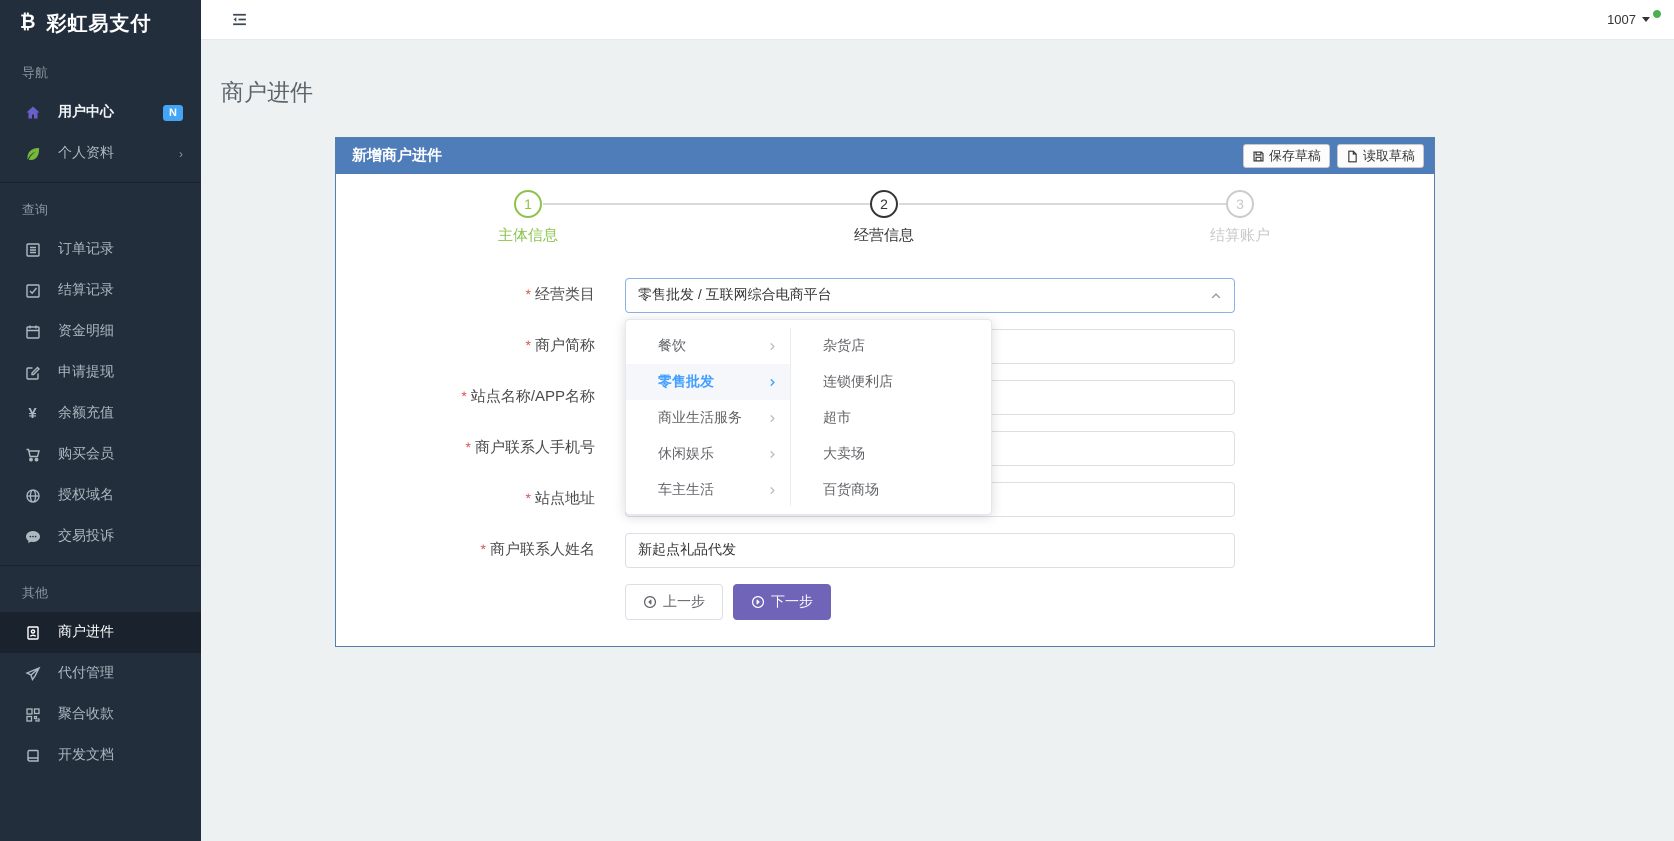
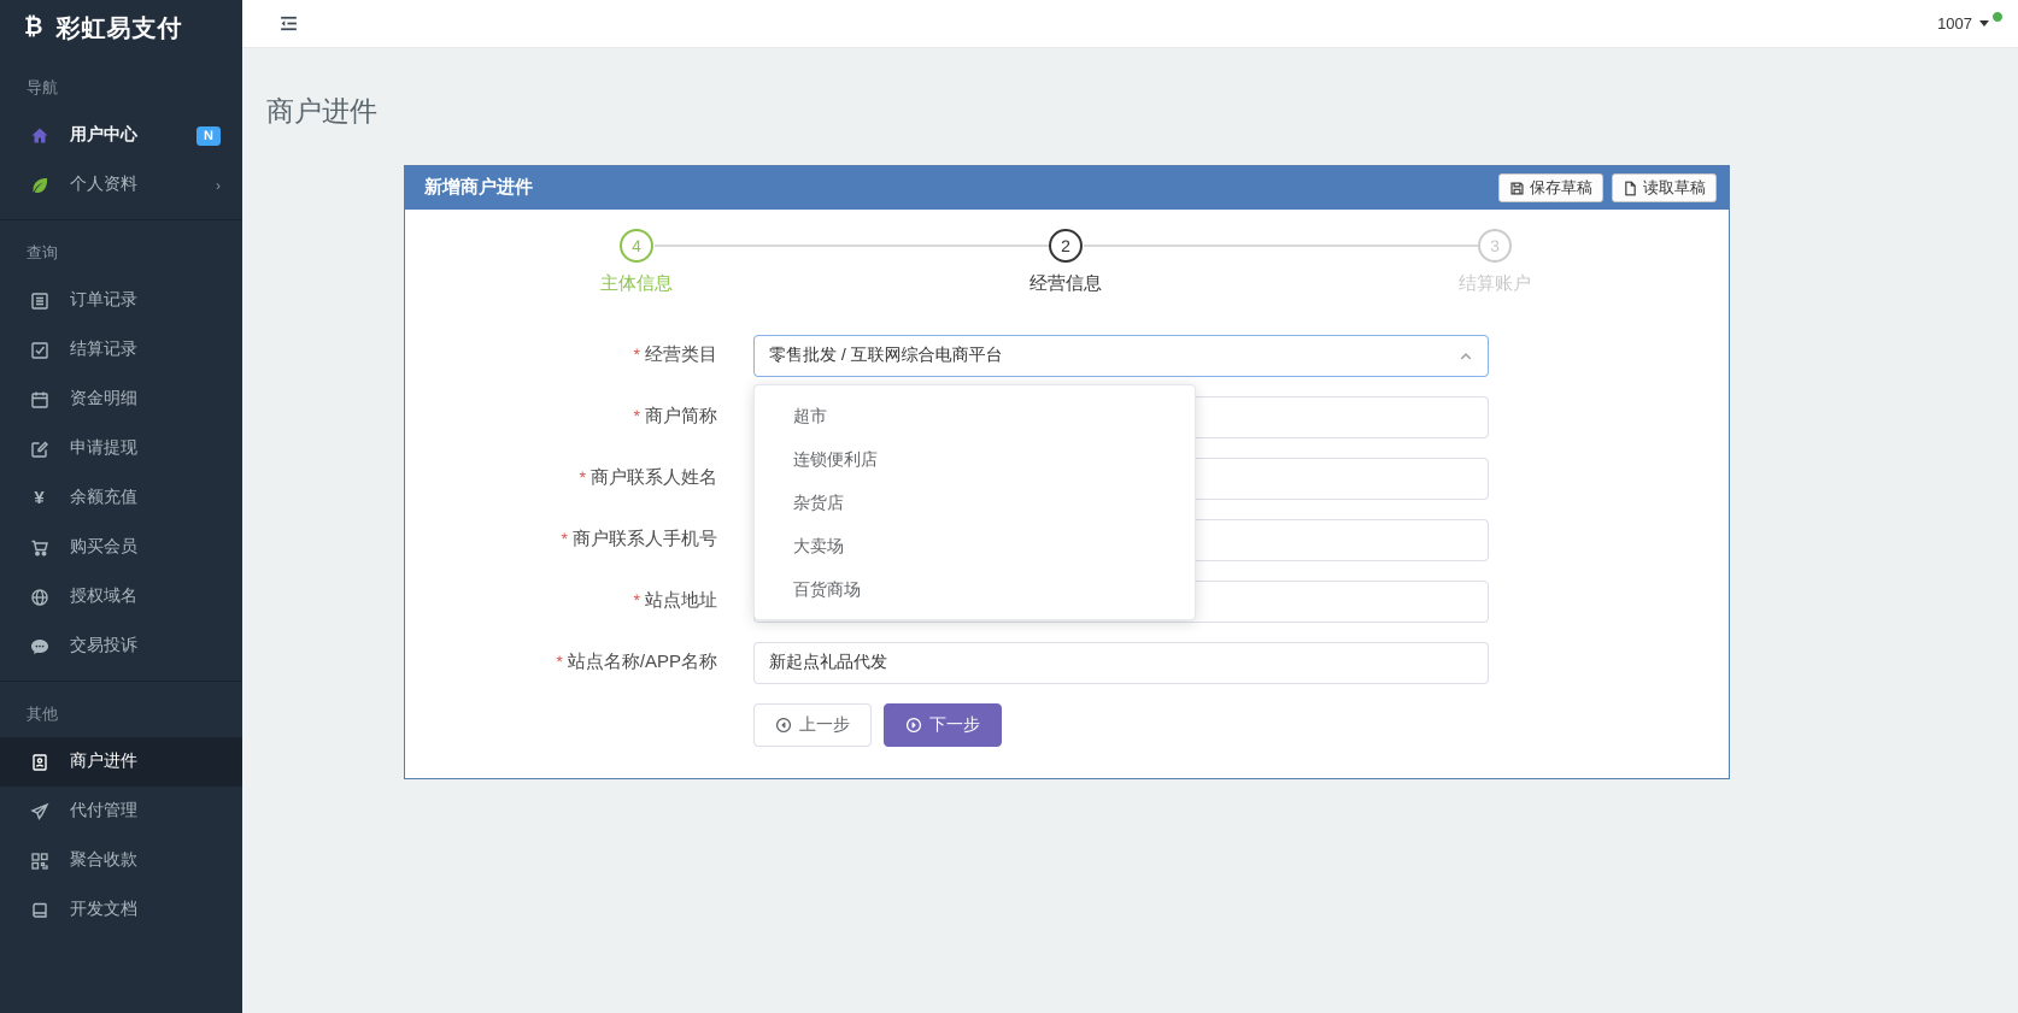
  ₿
  彩虹易支付
  导航
  用户中心
  N
  个人资料
  ›
  查询
  订单记录
  结算记录
  资金明细
  申请提现
  ¥
  余额充值
  购买会员
  授权域名
  交易投诉
  其他
  商户进件
  代付管理
  聚合收款
  开发文档
  1007
  商户进件
  新增商户进件
  保存草稿
  读取草稿
- 1
+ 4
  2
  3
  主体信息
  经营信息
  结算账户
  * 经营类目
  零售批发 / 互联网综合电商平台
  * 商户简称
- * 站点名称/APP名称
+ * 商户联系人姓名
  * 商户联系人手机号
  * 站点地址
- * 商户联系人姓名
+ * 站点名称/APP名称
  新起点礼品代发
  上一步
  下一步
- 餐饮
- 零售批发
- 商业生活服务
- 休闲娱乐
- 车主生活
- 杂货店
+ 超市
  连锁便利店
- 超市
+ 杂货店
  大卖场
  百货商场
